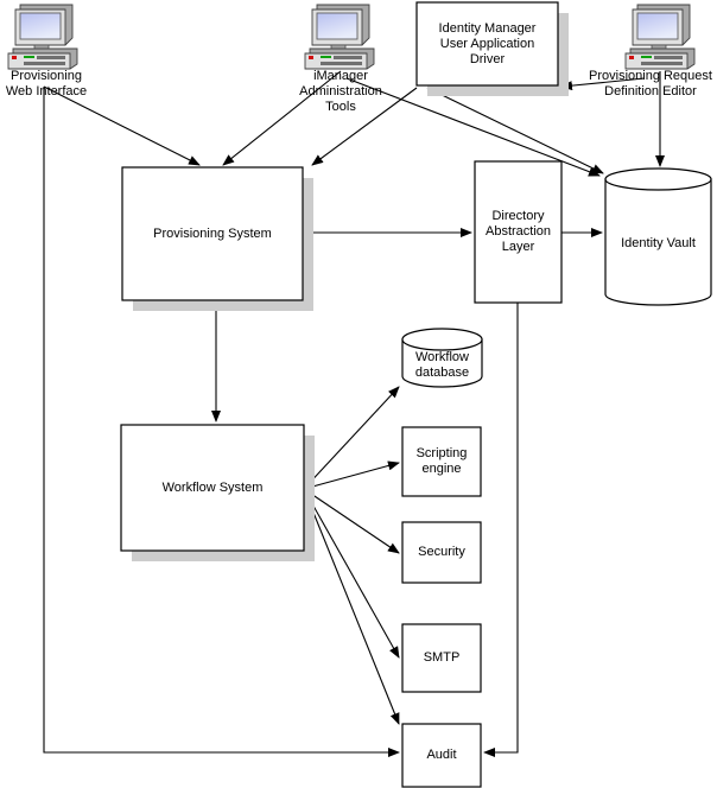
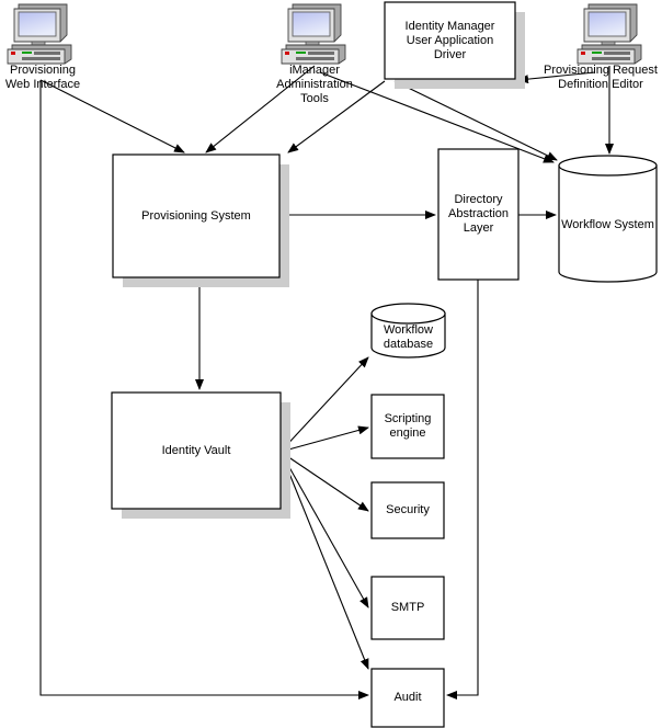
  Provisioning
  Web Interface
  iManager
  Administration
  Tools
  Identity Manager
  User Application
  Driver
  Provisioning Request
  Definition Editor
  Provisioning System
  Directory
  Abstraction
  Layer
- Identity Vault
+ Workflow System
  Workflow
  database
- Workflow System
+ Identity Vault
  Scripting
  engine
  Security
  SMTP
  Audit
